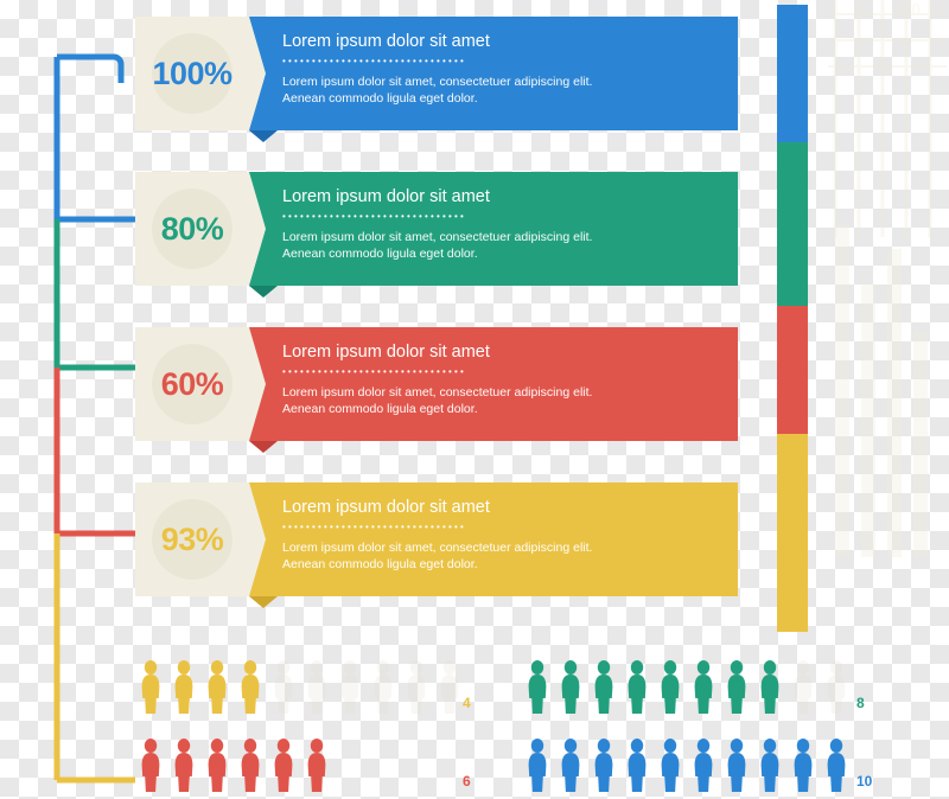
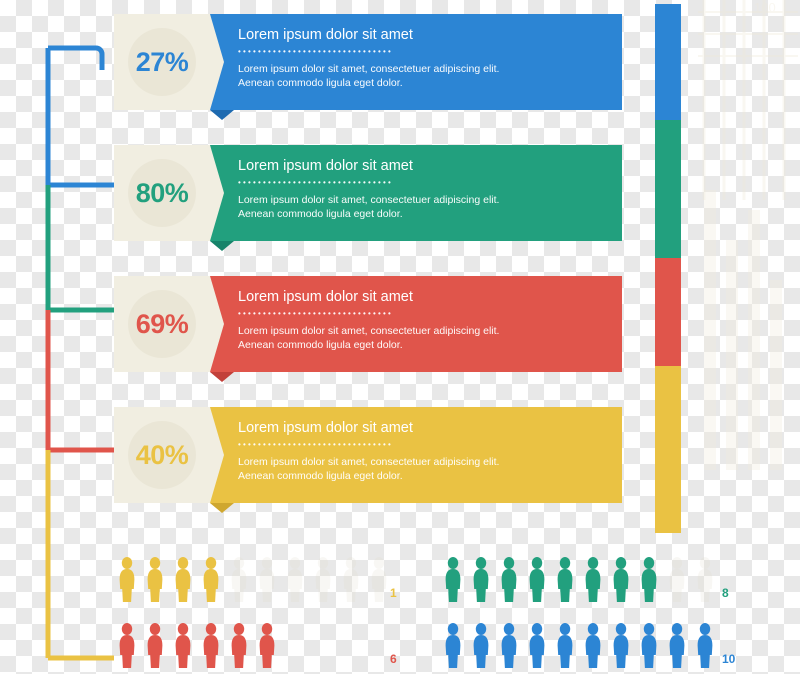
- 100%
+ 27%
  Lorem ipsum dolor sit amet
  •••••••••••••••••••••••••••••••
  Lorem ipsum dolor sit amet, consectetuer adipiscing elit.
  Aenean commodo ligula eget dolor.
  80%
  Lorem ipsum dolor sit amet
  •••••••••••••••••••••••••••••••
  Lorem ipsum dolor sit amet, consectetuer adipiscing elit.
  Aenean commodo ligula eget dolor.
- 60%
+ 69%
  Lorem ipsum dolor sit amet
  •••••••••••••••••••••••••••••••
  Lorem ipsum dolor sit amet, consectetuer adipiscing elit.
  Aenean commodo ligula eget dolor.
- 93%
+ 40%
  Lorem ipsum dolor sit amet
  •••••••••••••••••••••••••••••••
  Lorem ipsum dolor sit amet, consectetuer adipiscing elit.
  Aenean commodo ligula eget dolor.
  100
- 4
+ 1
  8
  6
  10
